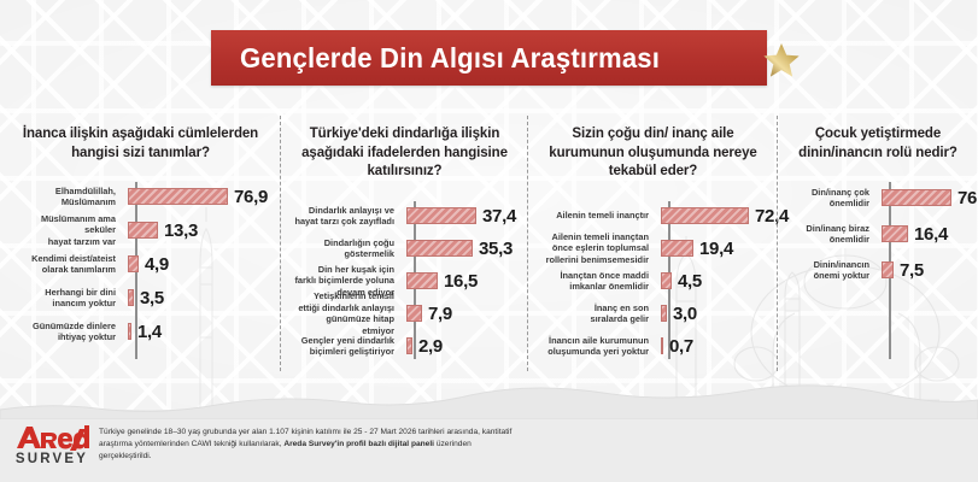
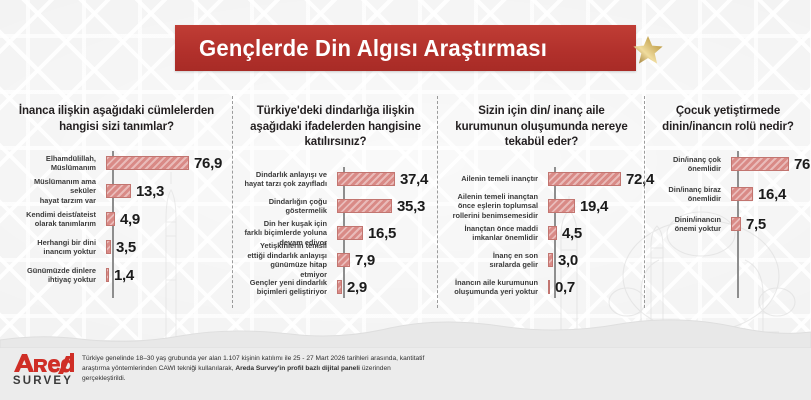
  Gençlerde Din Algısı Araştırması
  İnanca ilişkin aşağıdaki cümlelerden hangisi sizi tanımlar?
  Elhamdülillah,
  Müslümanım
  76,9
  Müslümanım ama seküler
  hayat tarzım var
  13,3
  Kendimi deist/ateist
  olarak tanımlarım
  4,9
  Herhangi bir dini
  inancım yoktur
  3,5
  Günümüzde dinlere
  ihtiyaç yoktur
  1,4
  Türkiye'deki dindarlığa ilişkin aşağıdaki ifadelerden hangisine katılırsınız?
  Dindarlık anlayışı ve
  hayat tarzı çok zayıfladı
  37,4
  Dindarlığın çoğu
  göstermelik
  35,3
  Din her kuşak için
  farklı biçimlerde yoluna
  devam ediyor
  16,5
  Yetişkinlerin temsil
  ettiği dindarlık anlayışı
  günümüze hitap etmiyor
  7,9
  Gençler yeni dindarlık
  biçimleri geliştiriyor
  2,9
- Sizin çoğu din/ inanç aile kurumunun oluşumunda nereye tekabül eder?
+ Sizin için din/ inanç aile kurumunun oluşumunda nereye tekabül eder?
  Ailenin temeli inançtır
  72,4
  Ailenin temeli inançtan
  önce eşlerin toplumsal
  rollerini benimsemesidir
  19,4
  İnançtan önce maddi
  imkanlar önemlidir
  4,5
  İnanç en son
  sıralarda gelir
  3,0
  İnancın aile kurumunun
  oluşumunda yeri yoktur
  0,7
  Çocuk yetiştirmede dinin/inancın rolü nedir?
  Din/inanç çok
  önemlidir
  Din/inanç biraz
  önemlidir
  16,4
  Dinin/inancın
  önemi yoktur
  7,5
  SURVEY
